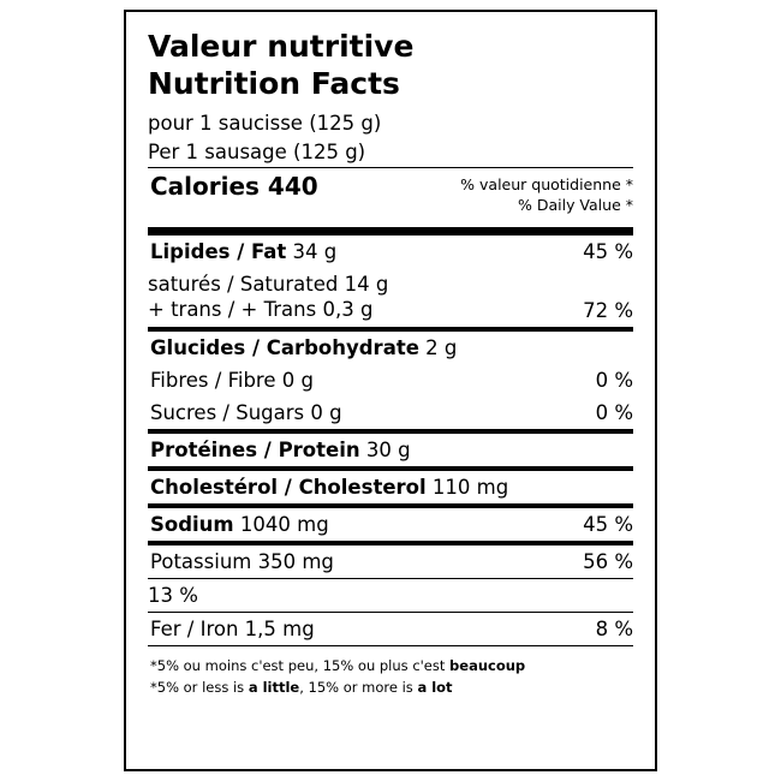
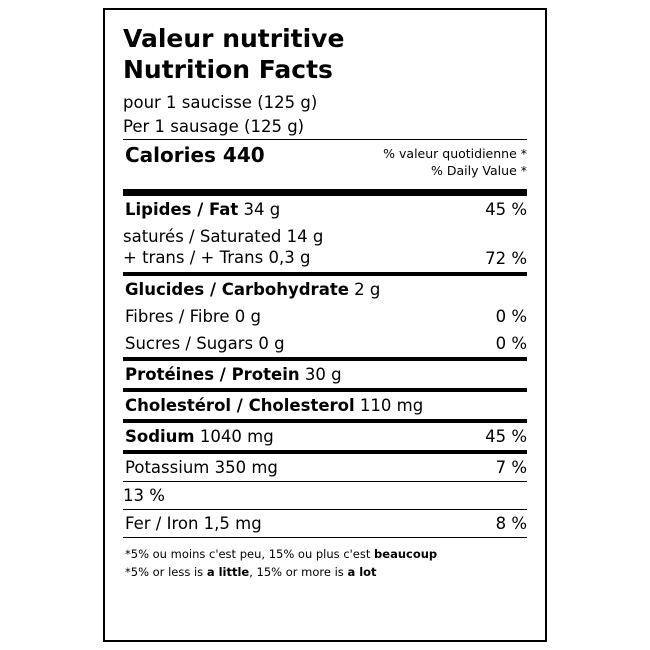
  Valeur nutritive
  Nutrition Facts
  pour 1 saucisse (125 g)
  Per 1 sausage (125 g)
  Calories 440
  % valeur quotidienne *
  % Daily Value *
  Lipides / Fat 34 g
  45 %
  saturés / Saturated 14 g
  + trans / + Trans 0,3 g
  72 %
  Glucides / Carbohydrate 2 g
  Fibres / Fibre 0 g
  0 %
  Sucres / Sugars 0 g
  0 %
  Protéines / Protein 30 g
  Cholestérol / Cholesterol 110 mg
  Sodium 1040 mg
  45 %
  Potassium 350 mg
- 56 %
+ 7 %
  13 %
  Fer / Iron 1,5 mg
  8 %
  *5% ou moins c'est peu, 15% ou plus c'est beaucoup
  *5% or less is a little, 15% or more is a lot
